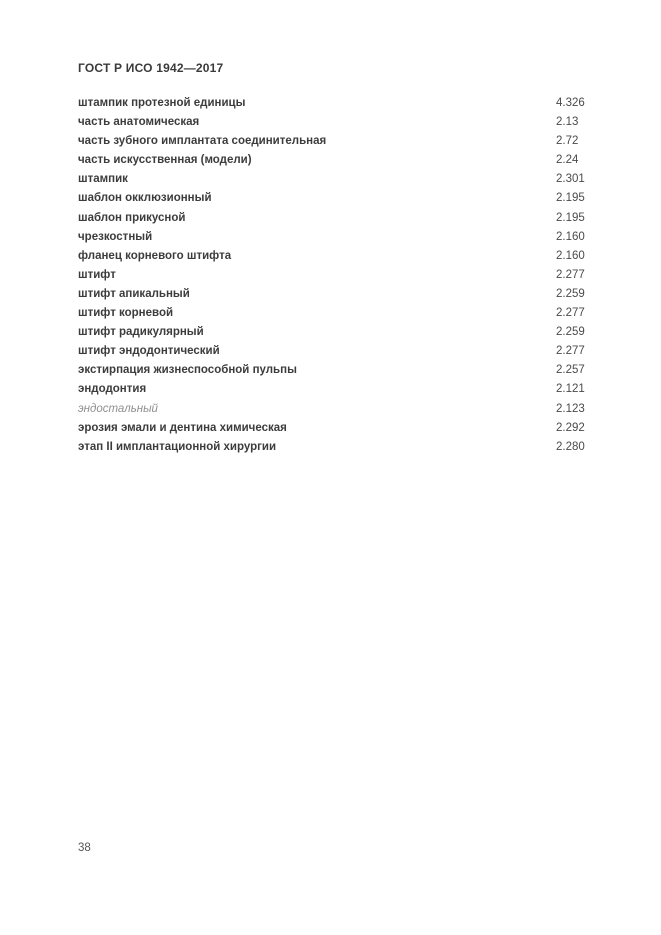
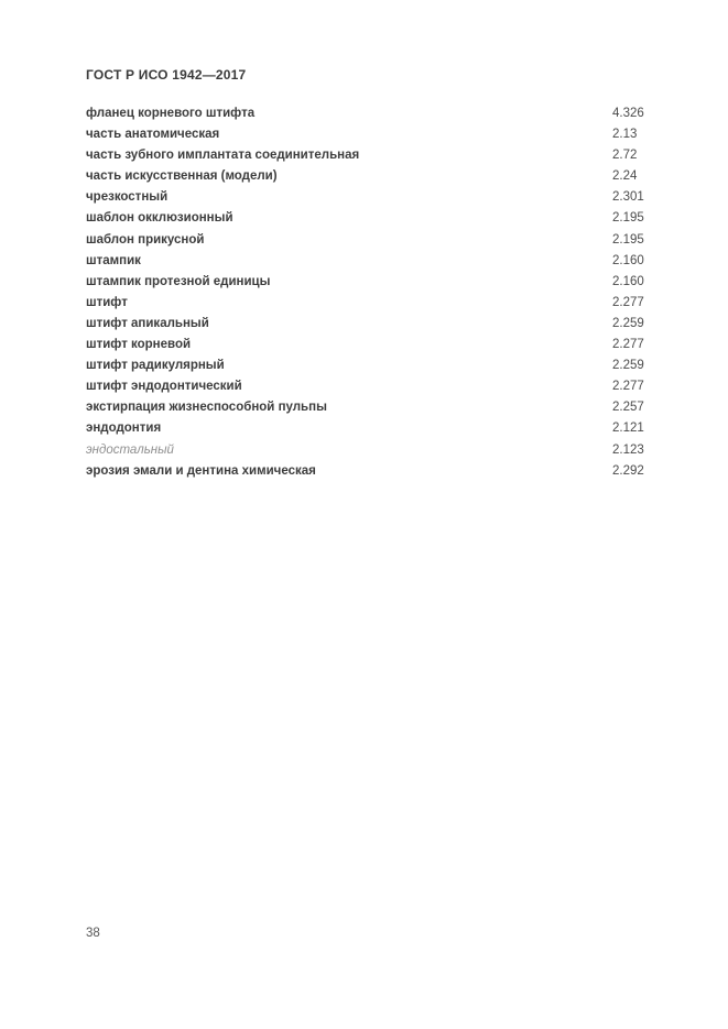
  ГОСТ Р ИСО 1942—2017
- штампик протезной единицы
+ фланец корневого штифта
  4.326
  часть анатомическая
  2.13
  часть зубного имплантата соединительная
  2.72
  часть искусственная (модели)
  2.24
- штампик
+ чрезкостный
  2.301
  шаблон окклюзионный
  2.195
  шаблон прикусной
  2.195
- чрезкостный
+ штампик
  2.160
- фланец корневого штифта
+ штампик протезной единицы
  2.160
  штифт
  2.277
  штифт апикальный
  2.259
  штифт корневой
  2.277
  штифт радикулярный
  2.259
  штифт эндодонтический
  2.277
  экстирпация жизнеспособной пульпы
  2.257
  эндодонтия
  2.121
  эндостальный
  2.123
  эрозия эмали и дентина химическая
  2.292
- этап II имплантационной хирургии
- 2.280
  38
